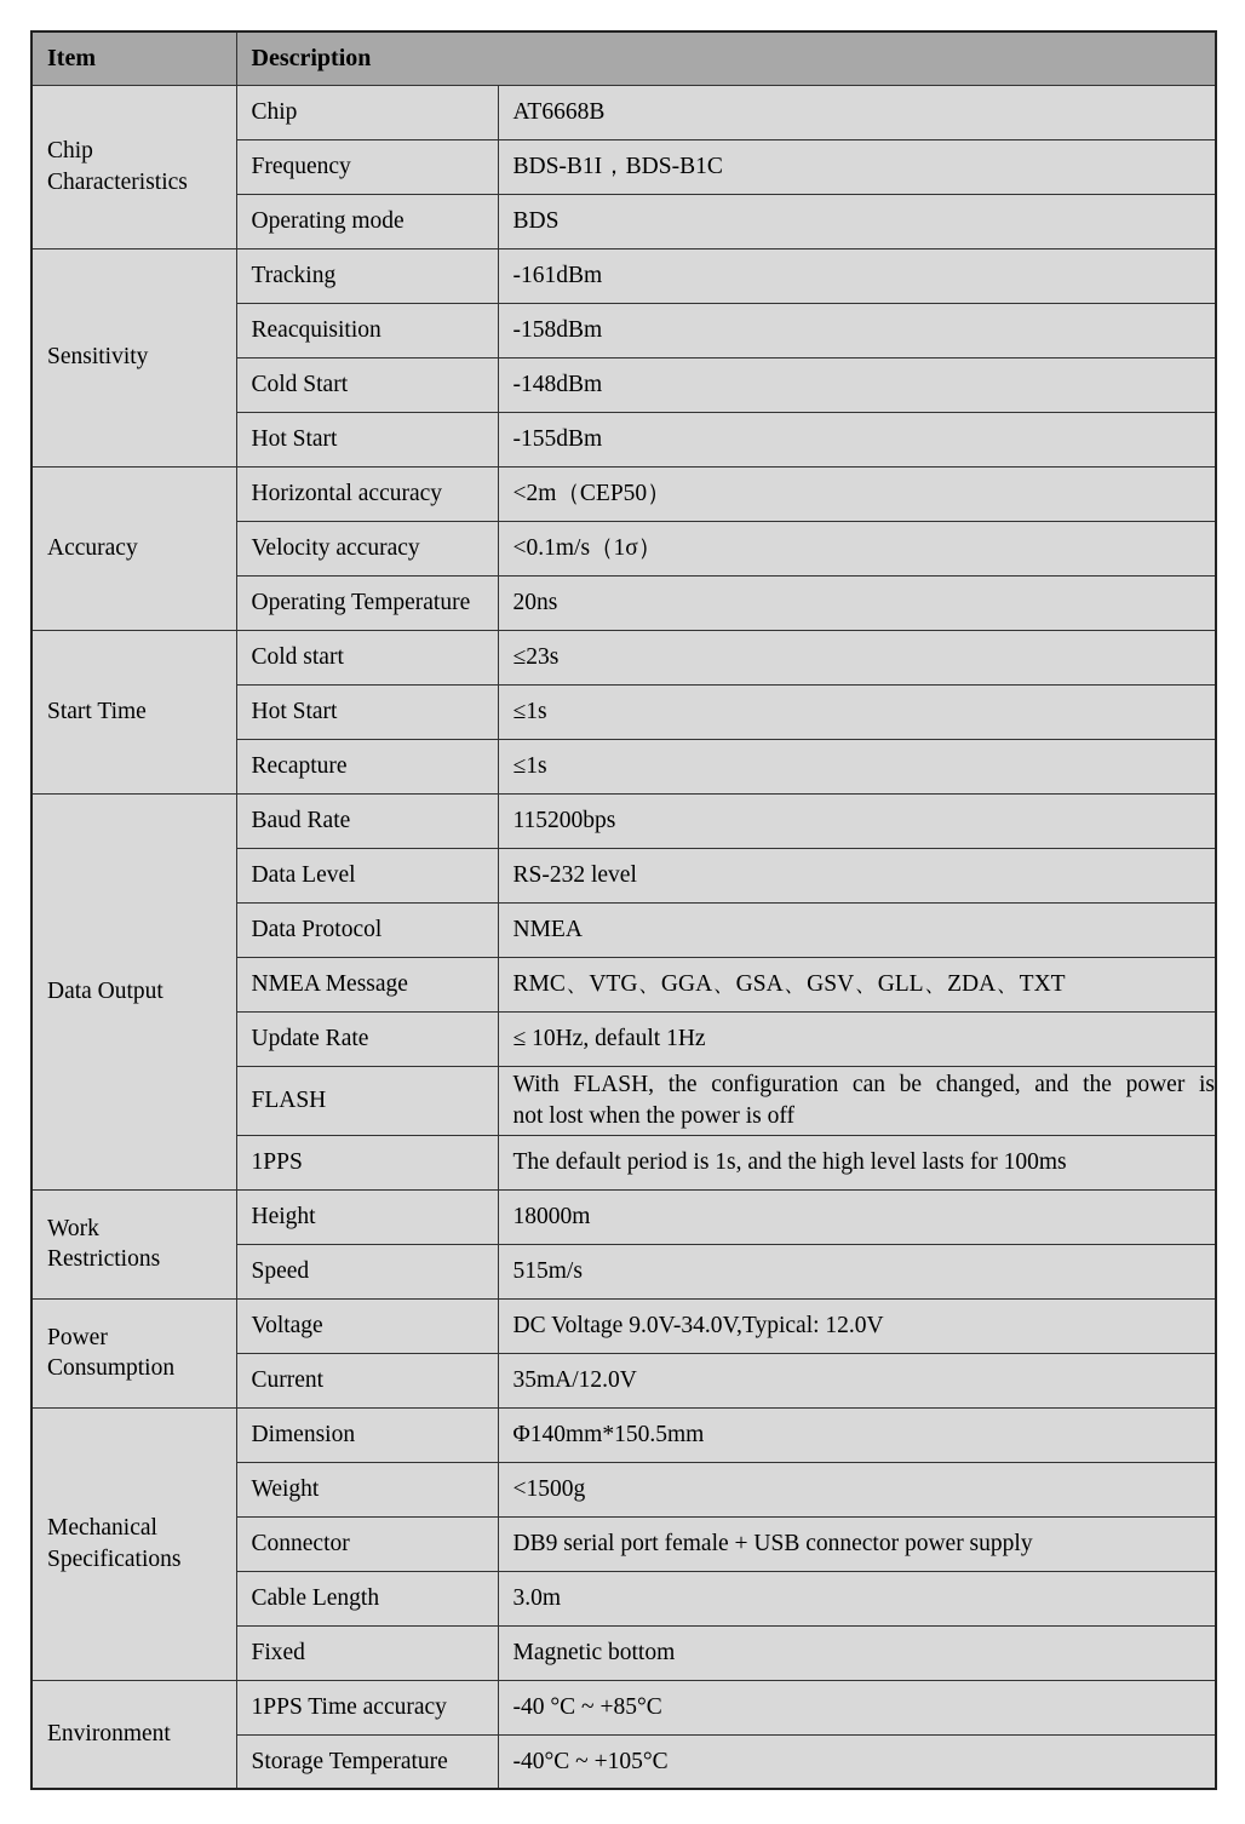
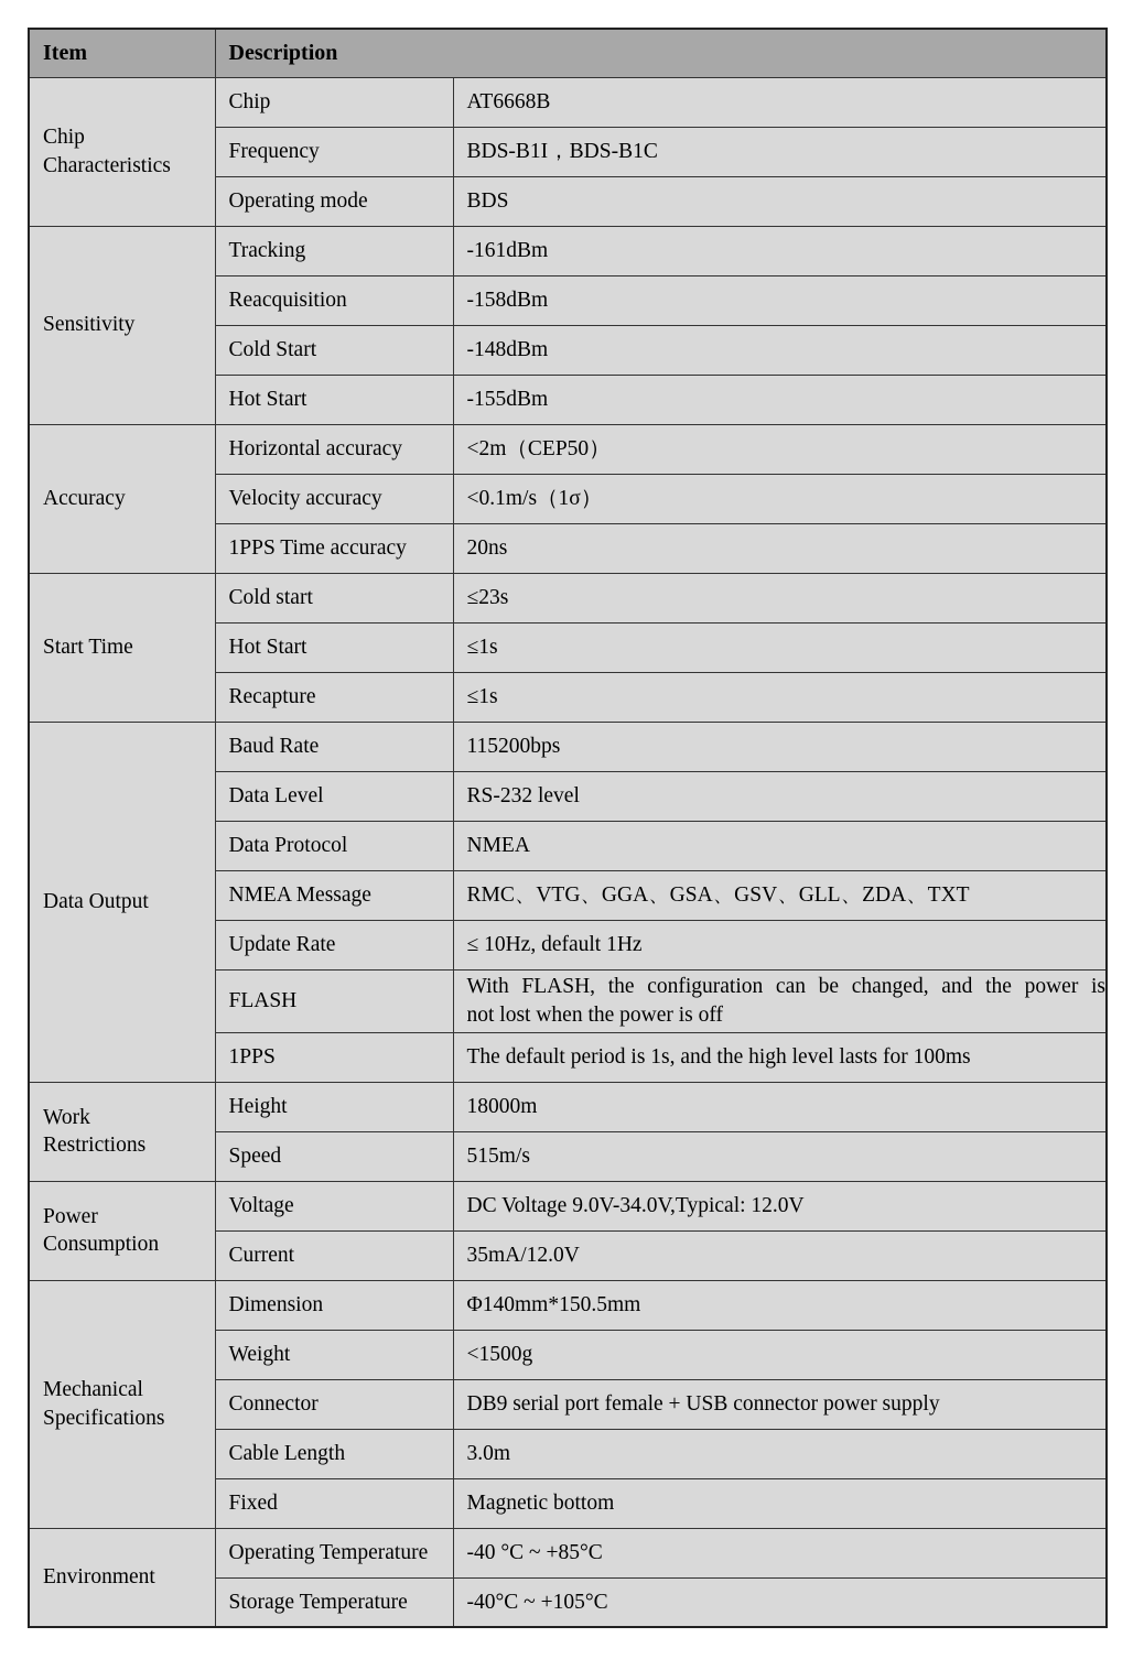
  Item	Description
  Chip Characteristics	Chip	AT6668B
  Frequency	BDS-B1I，BDS-B1C
  Operating mode	BDS
  Sensitivity	Tracking	-161dBm
  Reacquisition	-158dBm
  Cold Start	-148dBm
  Hot Start	-155dBm
  Accuracy	Horizontal accuracy	<2m（CEP50）
  Velocity accuracy	<0.1m/s（1σ）
- Operating Temperature	20ns
+ 1PPS Time accuracy	20ns
  Start Time	Cold start	≤23s
  Hot Start	≤1s
  Recapture	≤1s
  Data Output	Baud Rate	115200bps
  Data Level	RS-232 level
  Data Protocol	NMEA
  NMEA Message	RMC、VTG、GGA、GSA、GSV、GLL、ZDA、TXT
  Update Rate	≤ 10Hz, default 1Hz
  FLASH	With FLASH, the configuration can be changed, and the power is not lost when the power is off
  1PPS	The default period is 1s, and the high level lasts for 100ms
  Work Restrictions	Height	18000m
  Speed	515m/s
  Power Consumption	Voltage	DC Voltage 9.0V-34.0V,Typical: 12.0V
  Current	35mA/12.0V
  Mechanical Specifications	Dimension	Φ140mm*150.5mm
  Weight	<1500g
  Connector	DB9 serial port female + USB connector power supply
  Cable Length	3.0m
  Fixed	Magnetic bottom
- Environment	1PPS Time accuracy	-40 °C ~ +85°C
+ Environment	Operating Temperature	-40 °C ~ +85°C
  Storage Temperature	-40°C ~ +105°C
